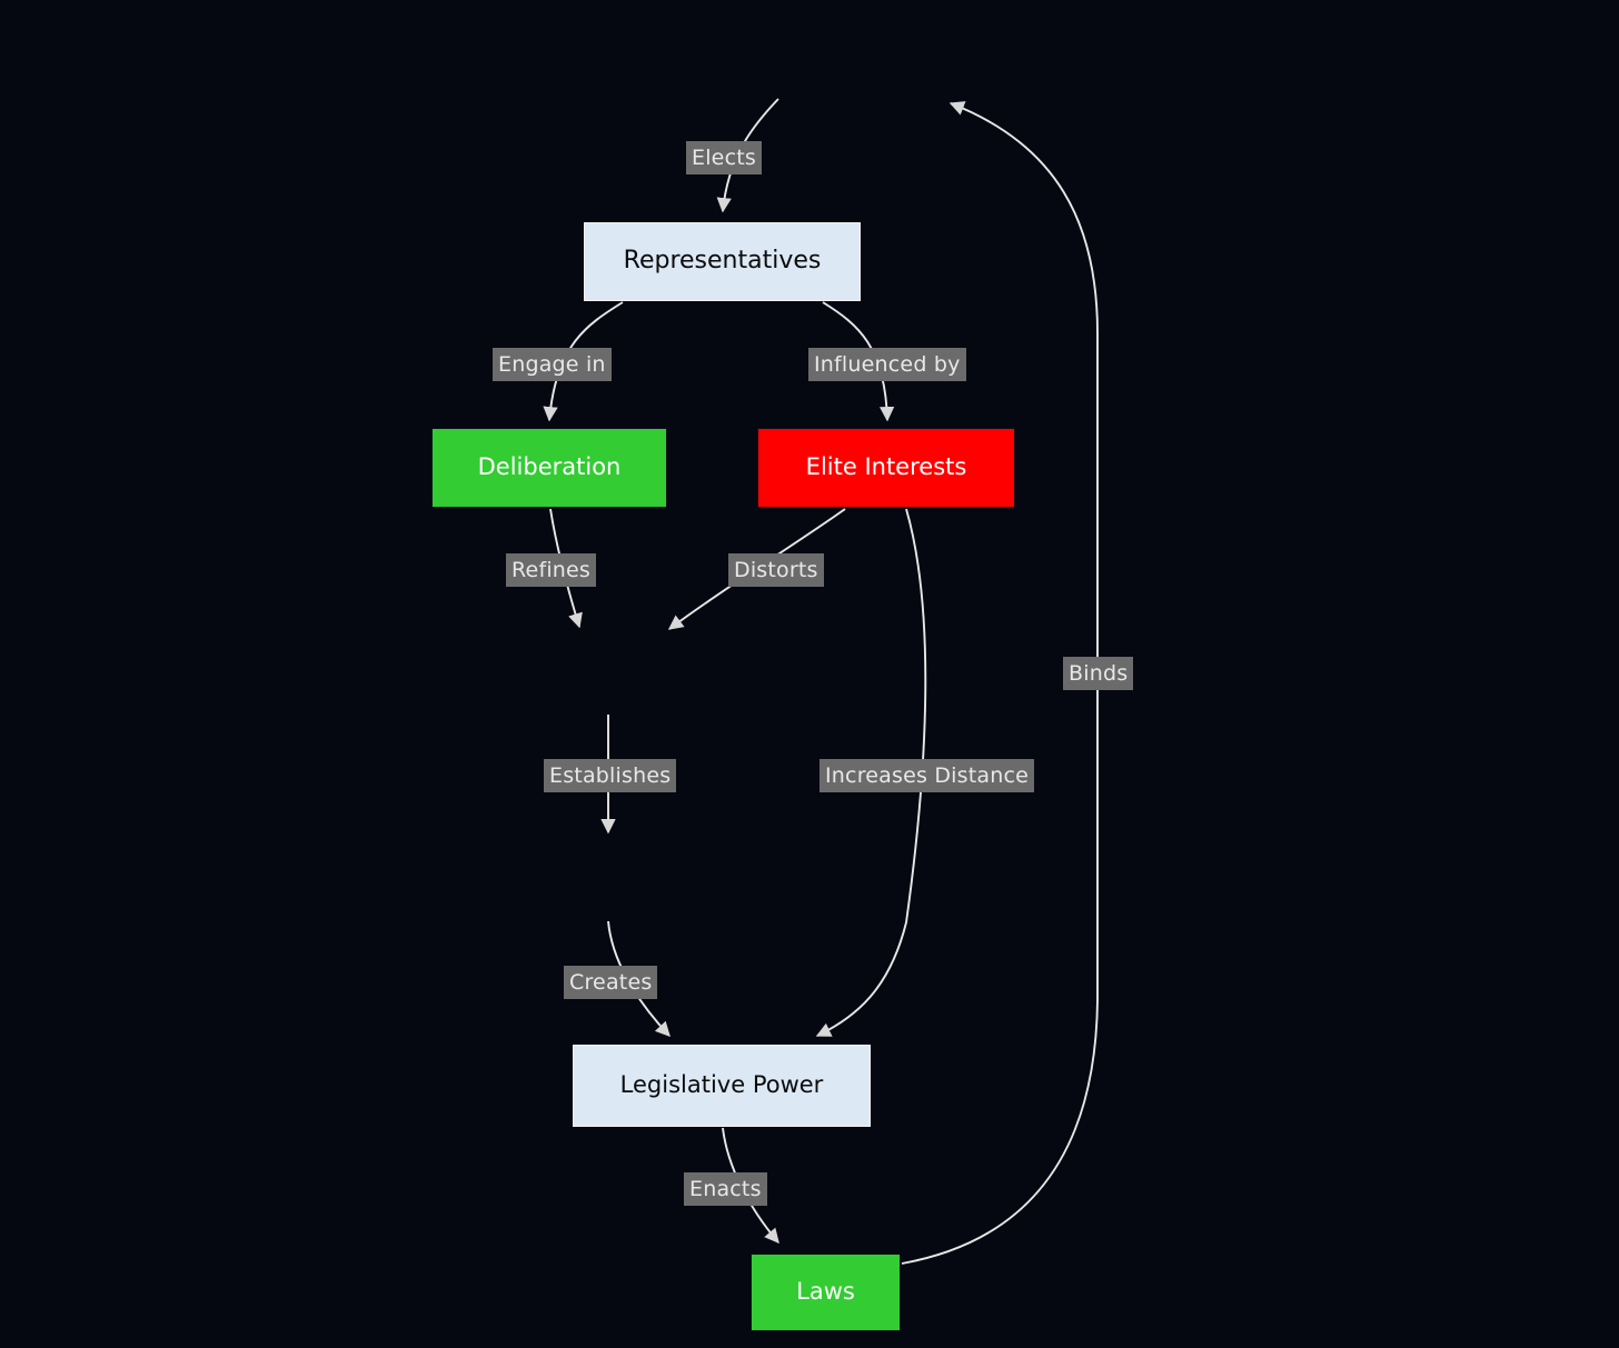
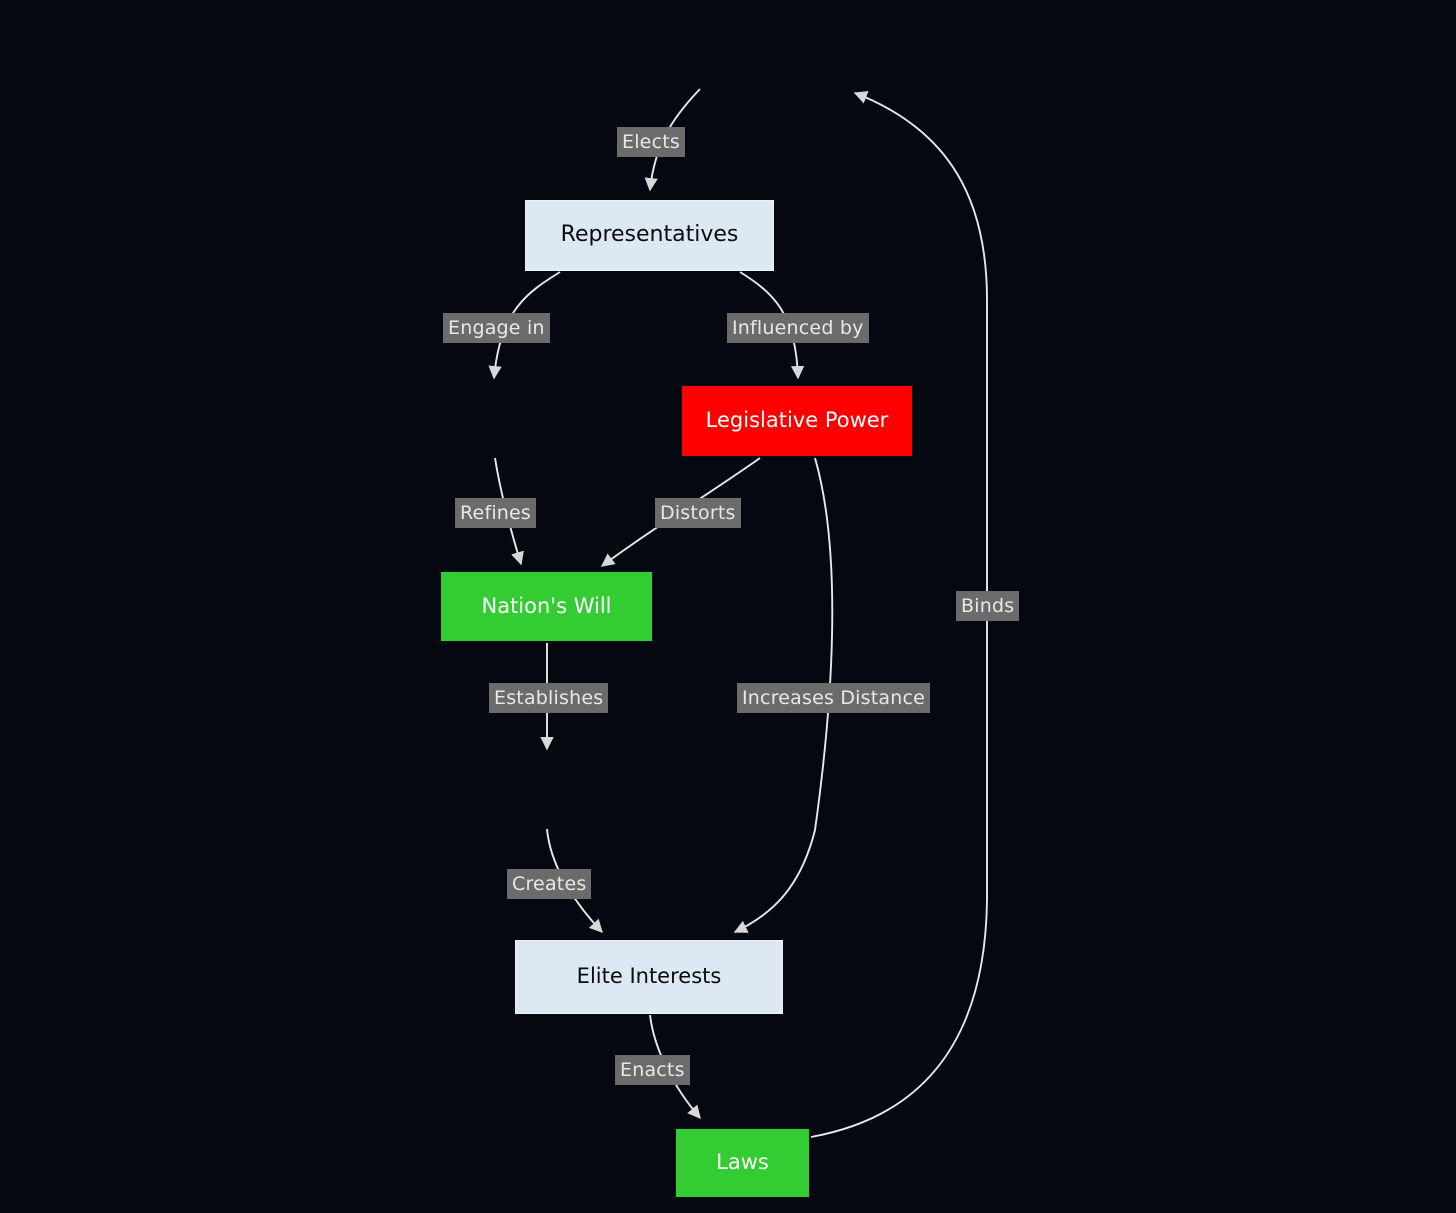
  Representatives
- Deliberation
- Elite Interests
+ Legislative Power
+ Nation's Will
- Legislative Power
+ Elite Interests
  Laws
  Elects
  Engage in
  Influenced by
  Refines
  Distorts
  Establishes
  Increases Distance
  Creates
  Enacts
  Binds
